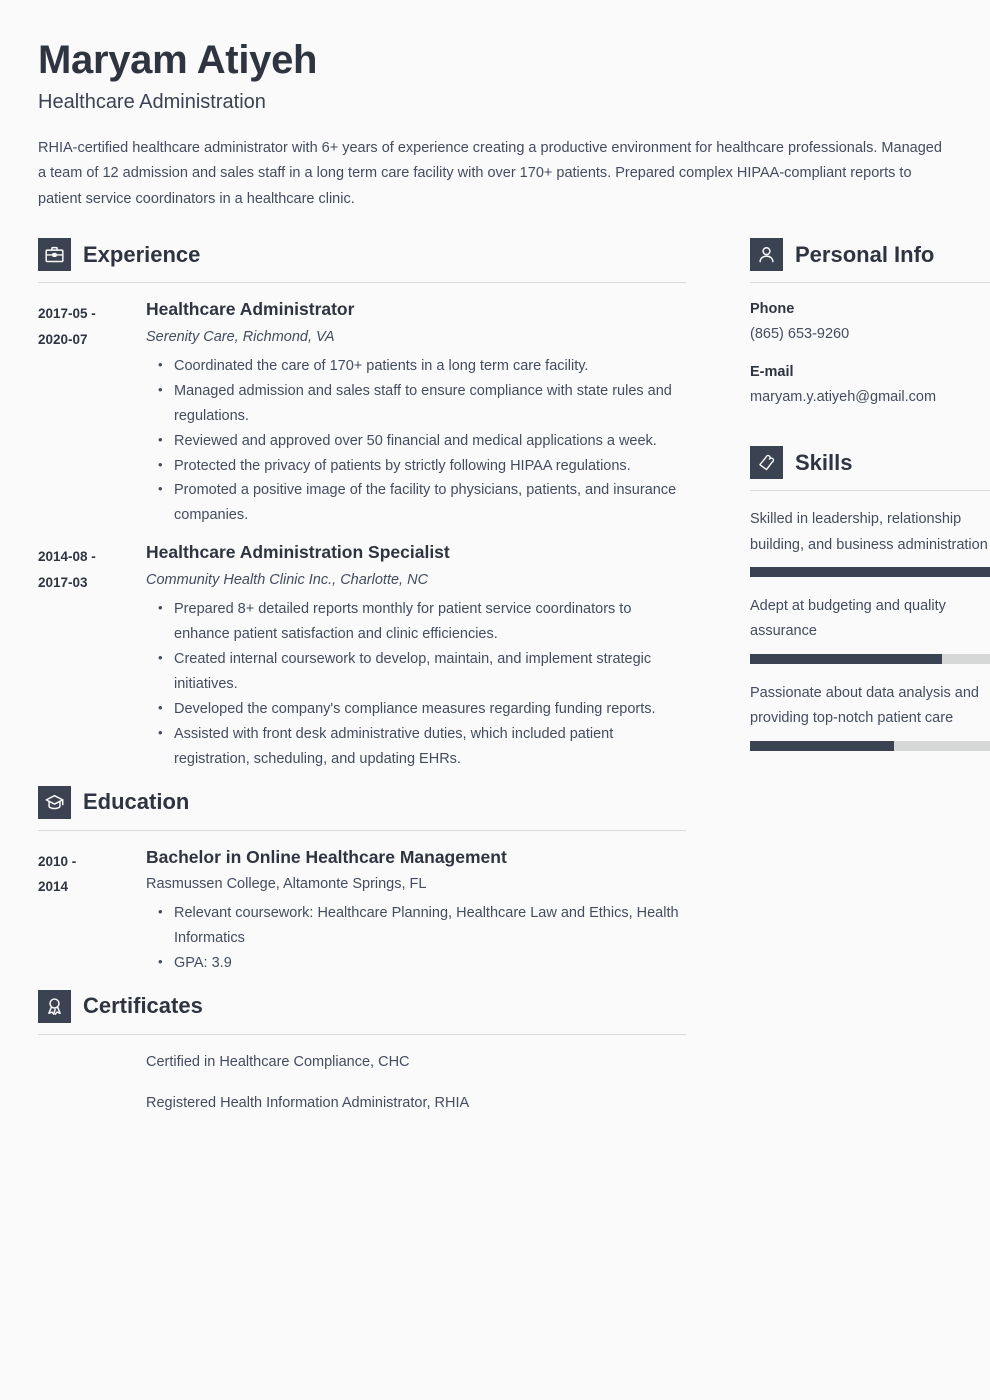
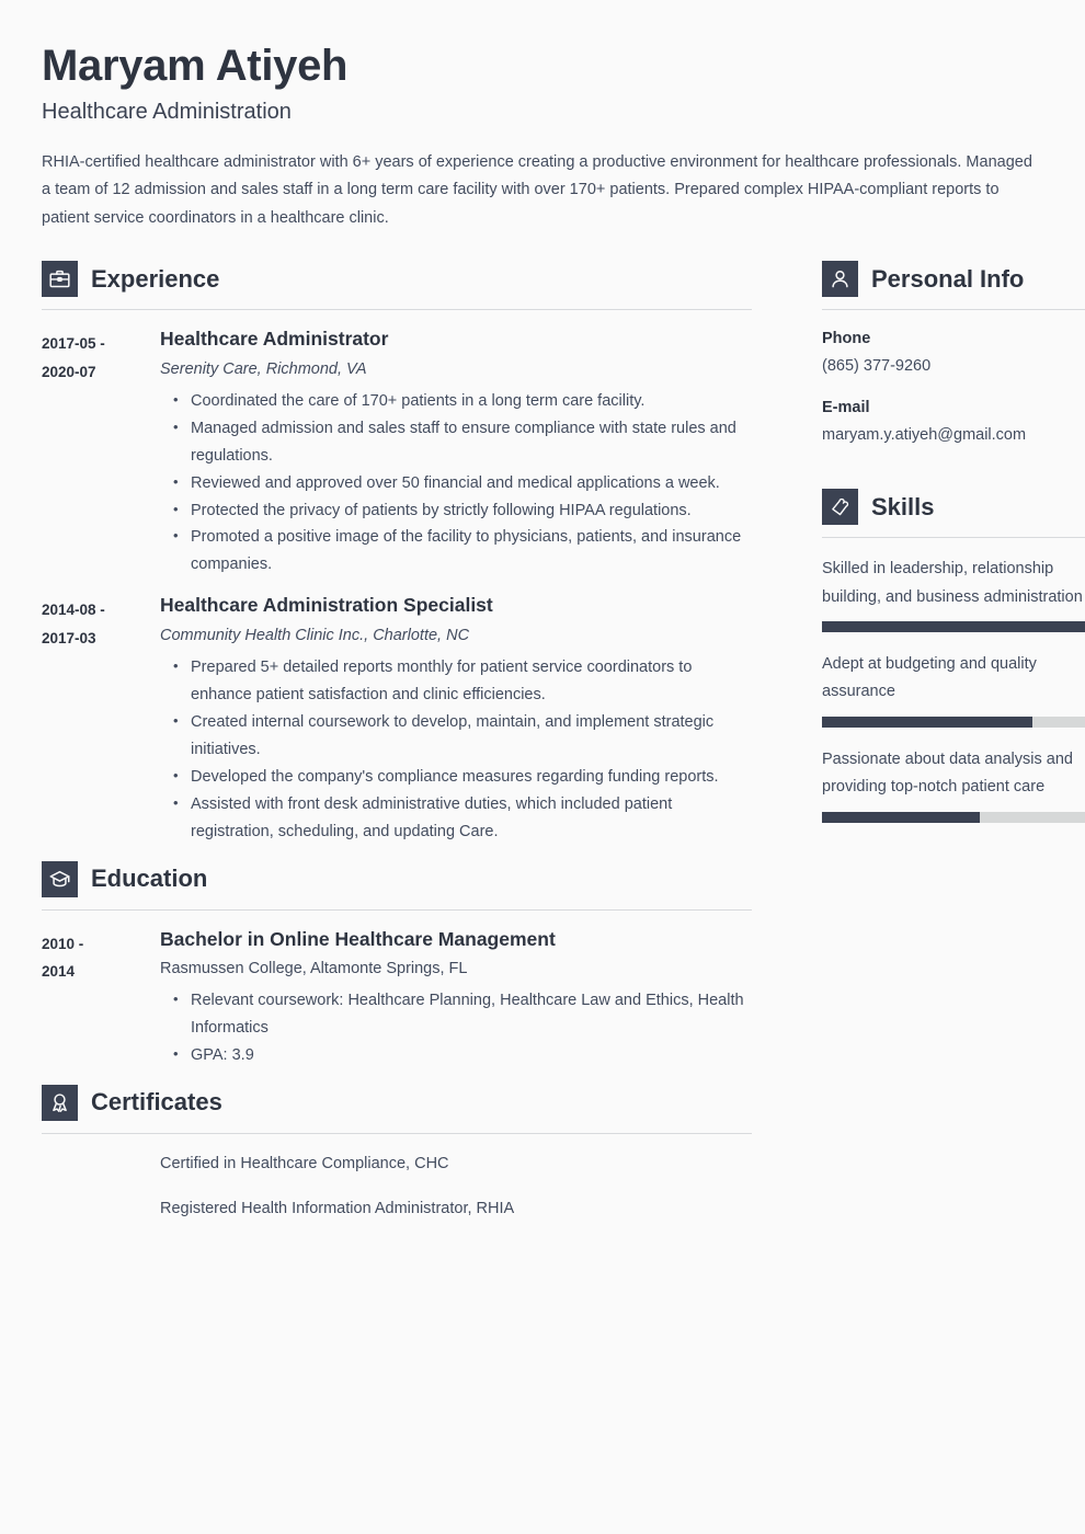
  Maryam Atiyeh
  Healthcare Administration
  RHIA-certified healthcare administrator with 6+ years of experience creating a productive environment for healthcare professionals. Managed a team of 12 admission and sales staff in a long term care facility with over 170+ patients. Prepared complex HIPAA-compliant reports to patient service coordinators in a healthcare clinic.
  Experience
  2017-05 -
  2020-07
  Healthcare Administrator
  Serenity Care, Richmond, VA
  Coordinated the care of 170+ patients in a long term care facility.
  Managed admission and sales staff to ensure compliance with state rules and regulations.
  Reviewed and approved over 50 financial and medical applications a week.
  Protected the privacy of patients by strictly following HIPAA regulations.
  Promoted a positive image of the facility to physicians, patients, and insurance companies.
  2014-08 -
  2017-03
  Healthcare Administration Specialist
  Community Health Clinic Inc., Charlotte, NC
- Prepared 8+ detailed reports monthly for patient service coordinators to enhance patient satisfaction and clinic efficiencies.
+ Prepared 5+ detailed reports monthly for patient service coordinators to enhance patient satisfaction and clinic efficiencies.
  Created internal coursework to develop, maintain, and implement strategic initiatives.
  Developed the company's compliance measures regarding funding reports.
- Assisted with front desk administrative duties, which included patient registration, scheduling, and updating EHRs.
+ Assisted with front desk administrative duties, which included patient registration, scheduling, and updating Care.
  Education
  2010 -
  2014
  Bachelor in Online Healthcare Management
  Rasmussen College, Altamonte Springs, FL
  Relevant coursework: Healthcare Planning, Healthcare Law and Ethics, Health Informatics
  GPA: 3.9
  Certificates
  Certified in Healthcare Compliance, CHC
  Registered Health Information Administrator, RHIA
  Personal Info
  Phone
- (865) 653-9260
+ (865) 377-9260
  E-mail
  maryam.y.atiyeh@gmail.com
  Skills
  Skilled in leadership, relationship building, and business administration
  Adept at budgeting and quality assurance
  Passionate about data analysis and providing top-notch patient care
